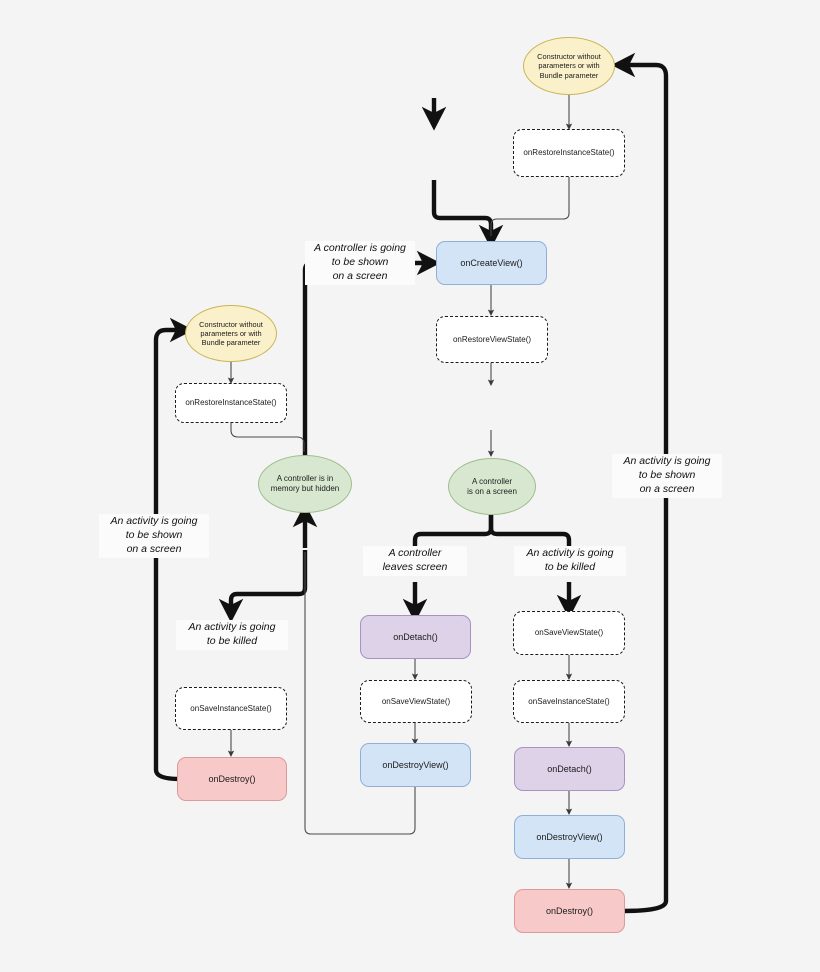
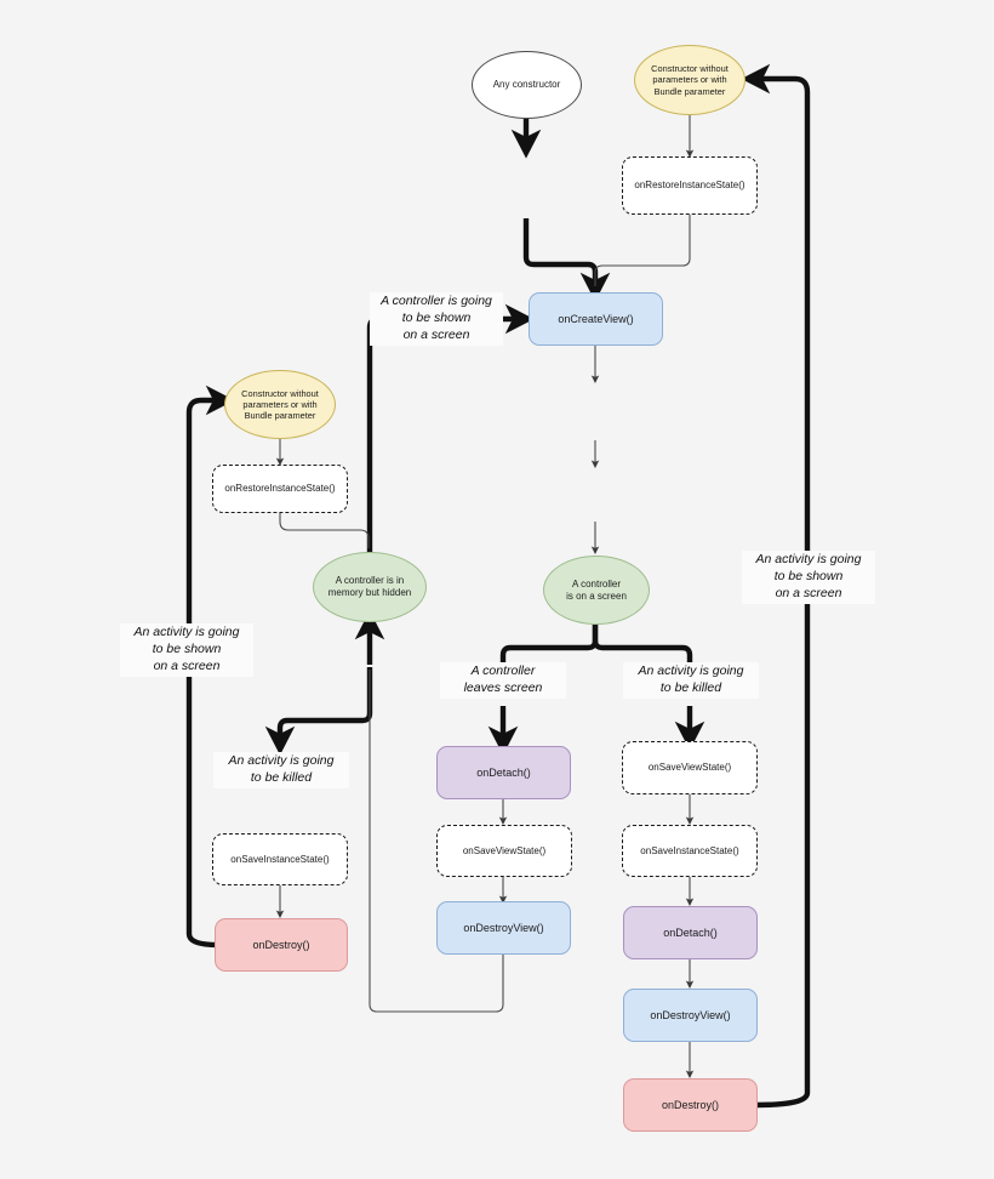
+ Any constructor
  Constructor without
  parameters or with
  Bundle parameter
  onRestoreInstanceState()
  onCreateView()
- onRestoreViewState()
  A controller
  is on a screen
  Constructor without
  parameters or with
  Bundle parameter
  onRestoreInstanceState()
  A controller is in
  memory but hidden
  onSaveInstanceState()
  onDestroy()
  onDetach()
  onSaveViewState()
  onDestroyView()
  onSaveViewState()
  onSaveInstanceState()
  onDetach()
  onDestroyView()
  onDestroy()
  A controller is going
  to be shown
  on a screen
  An activity is going
  to be shown
  on a screen
  An activity is going
  to be shown
  on a screen
  An activity is going
  to be killed
  An activity is going
  to be killed
  A controller
  leaves screen
